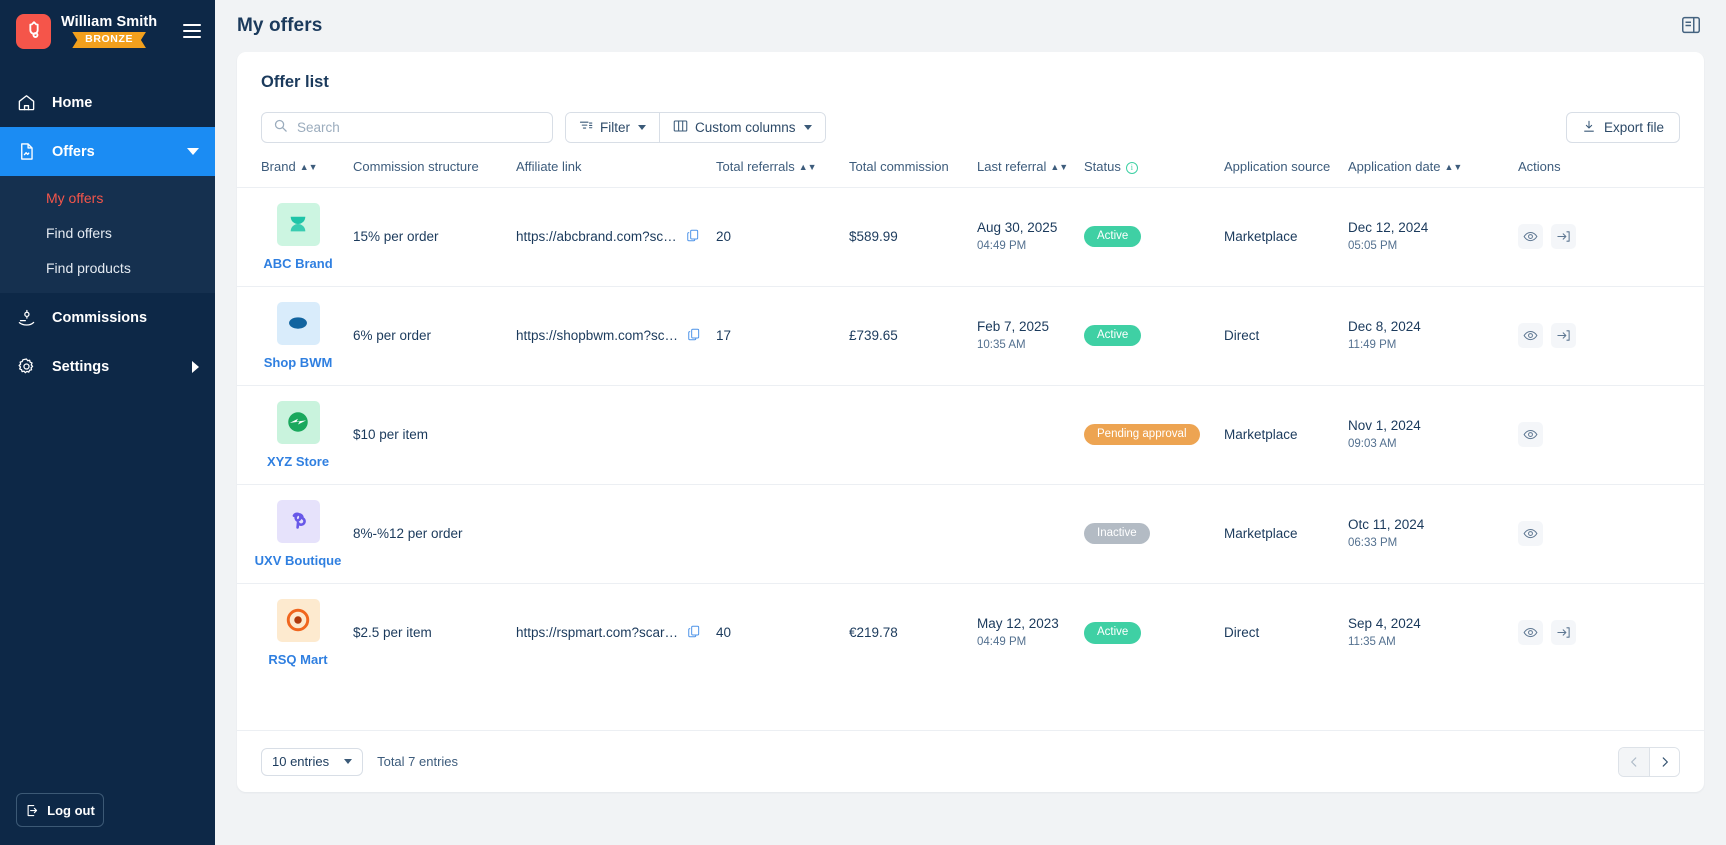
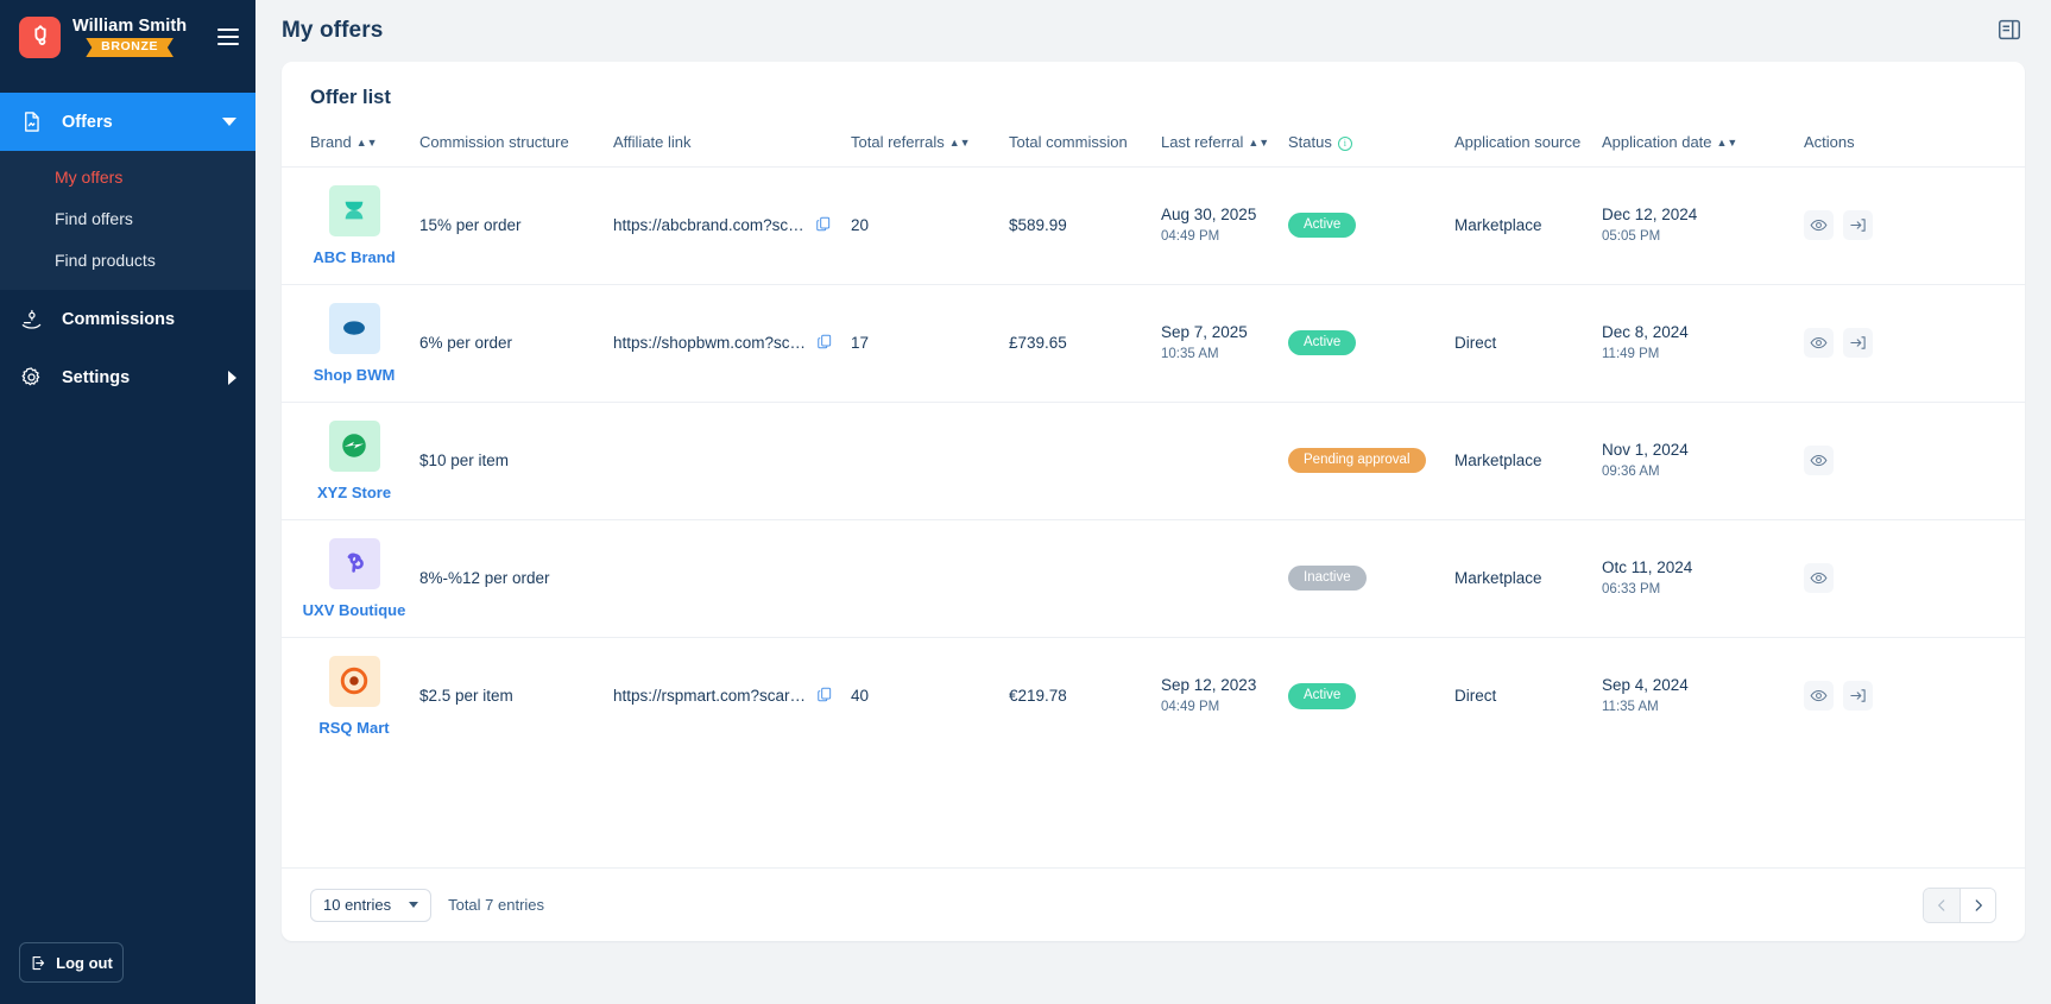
  William Smith
  BRONZE
- Home
  Offers
  My offers
  Find offers
  Find products
  Commissions
  Settings
  Log out
  My offers
  Offer list
- Search
- Filter
- Custom columns
- Export file
  	Brand ▲▼	Commission structure	Affiliate link	Total referrals ▲▼	Total commission	Last referral ▲▼	Status i	Application source	Application date ▲▼	Actions
  	ABC Brand	15% per order	https://abcbrand.com?sc…	20	$589.99	Aug 30, 202504:49 PM	Active	Marketplace	Dec 12, 202405:05 PM
- 	Shop BWM	6% per order	https://shopbwm.com?sc…	17	£739.65	Feb 7, 202510:35 AM	Active	Direct	Dec 8, 202411:49 PM
+ 	Shop BWM	6% per order	https://shopbwm.com?sc…	17	£739.65	Sep 7, 202510:35 AM	Active	Direct	Dec 8, 202411:49 PM
- 	XYZ Store	$10 per item					Pending approval	Marketplace	Nov 1, 202409:03 AM
+ 	XYZ Store	$10 per item					Pending approval	Marketplace	Nov 1, 202409:36 AM
  	UXV Boutique	8%-%12 per order					Inactive	Marketplace	Otc 11, 202406:33 PM
- 	RSQ Mart	$2.5 per item	https://rspmart.com?scar…	40	€219.78	May 12, 202304:49 PM	Active	Direct	Sep 4, 202411:35 AM
+ 	RSQ Mart	$2.5 per item	https://rspmart.com?scar…	40	€219.78	Sep 12, 202304:49 PM	Active	Direct	Sep 4, 202411:35 AM
  10 entries
  Total 7 entries
